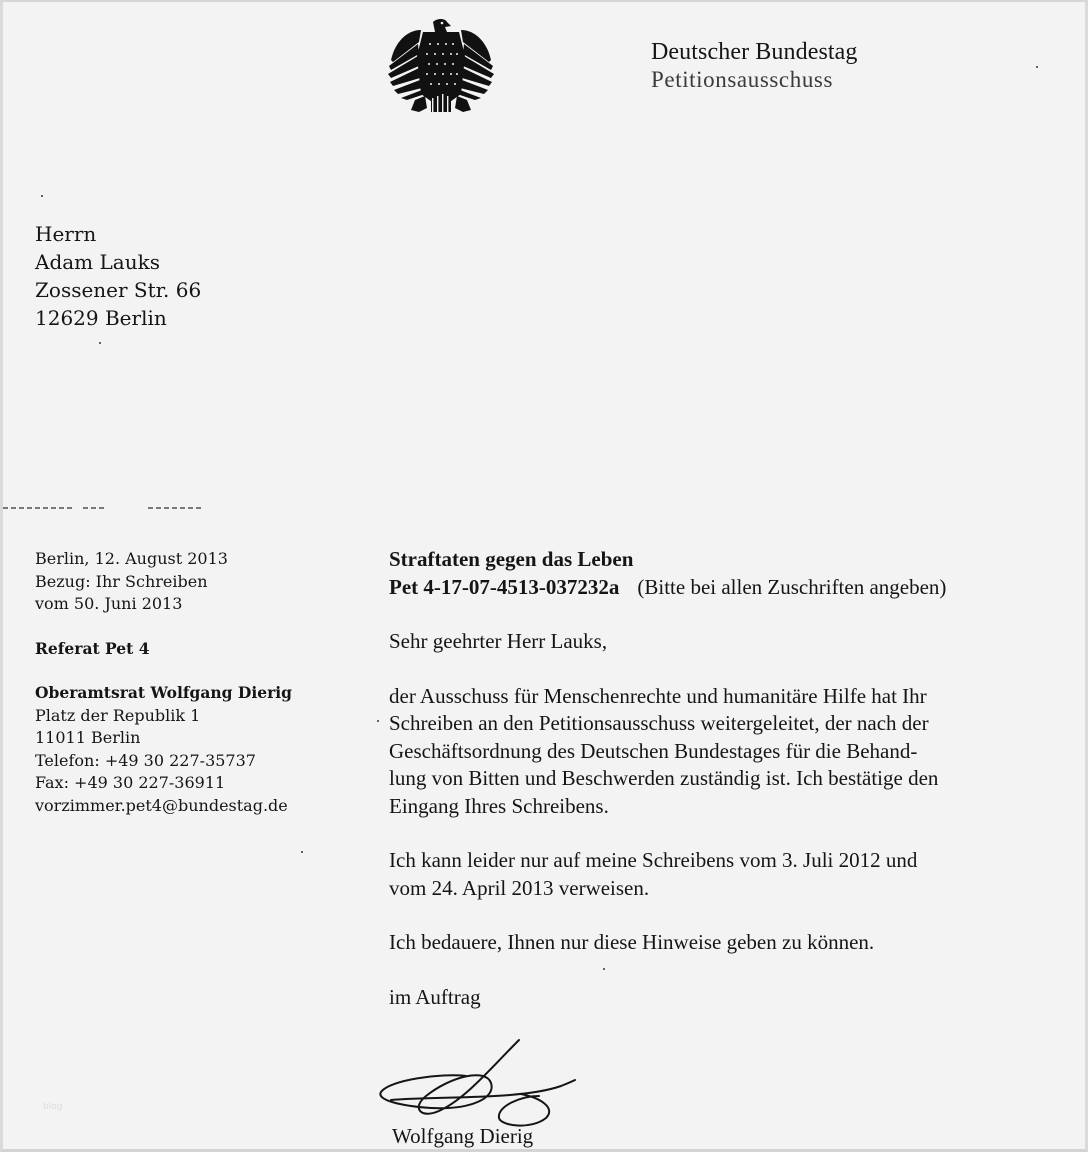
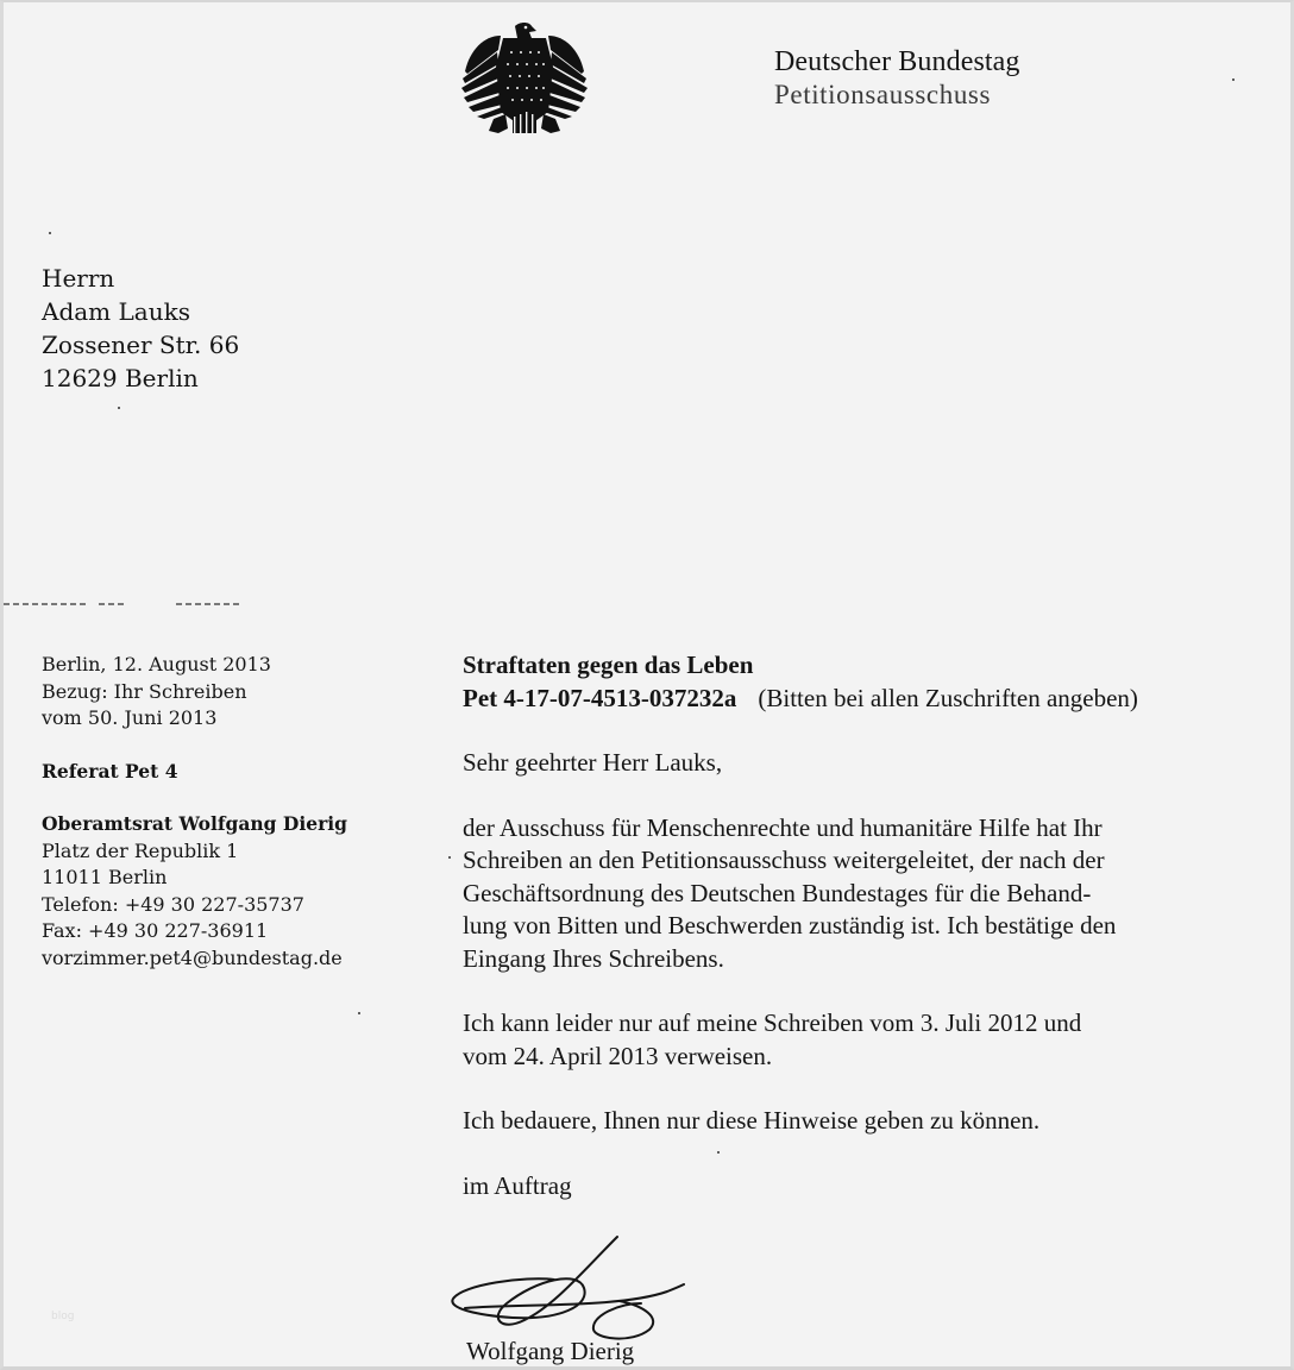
  Deutscher Bundestag
  Petitionsausschuss
  Herrn
  Adam Lauks
  Zossener Str. 66
  12629 Berlin
  Berlin, 12. August 2013
  Bezug: Ihr Schreiben
  vom 50. Juni 2013
  Referat Pet 4
  Oberamtsrat Wolfgang Dierig
  Platz der Republik 1
  11011 Berlin
  Telefon: +49 30 227-35737
  Fax: +49 30 227-36911
  vorzimmer.pet4@bundestag.de
  Straftaten gegen das Leben
- Pet 4-17-07-4513-037232a (Bitte bei allen Zuschriften angeben)
+ Pet 4-17-07-4513-037232a (Bitten bei allen Zuschriften angeben)
  Sehr geehrter Herr Lauks,
  der Ausschuss für Menschenrechte und humanitäre Hilfe hat Ihr
  Schreiben an den Petitionsausschuss weitergeleitet, der nach der
  Geschäftsordnung des Deutschen Bundestages für die Behand-
  lung von Bitten und Beschwerden zuständig ist. Ich bestätige den
  Eingang Ihres Schreibens.
- Ich kann leider nur auf meine Schreibens vom 3. Juli 2012 und
+ Ich kann leider nur auf meine Schreiben vom 3. Juli 2012 und
  vom 24. April 2013 verweisen.
  Ich bedauere, Ihnen nur diese Hinweise geben zu können.
  im Auftrag
  Wolfgang Dierig
